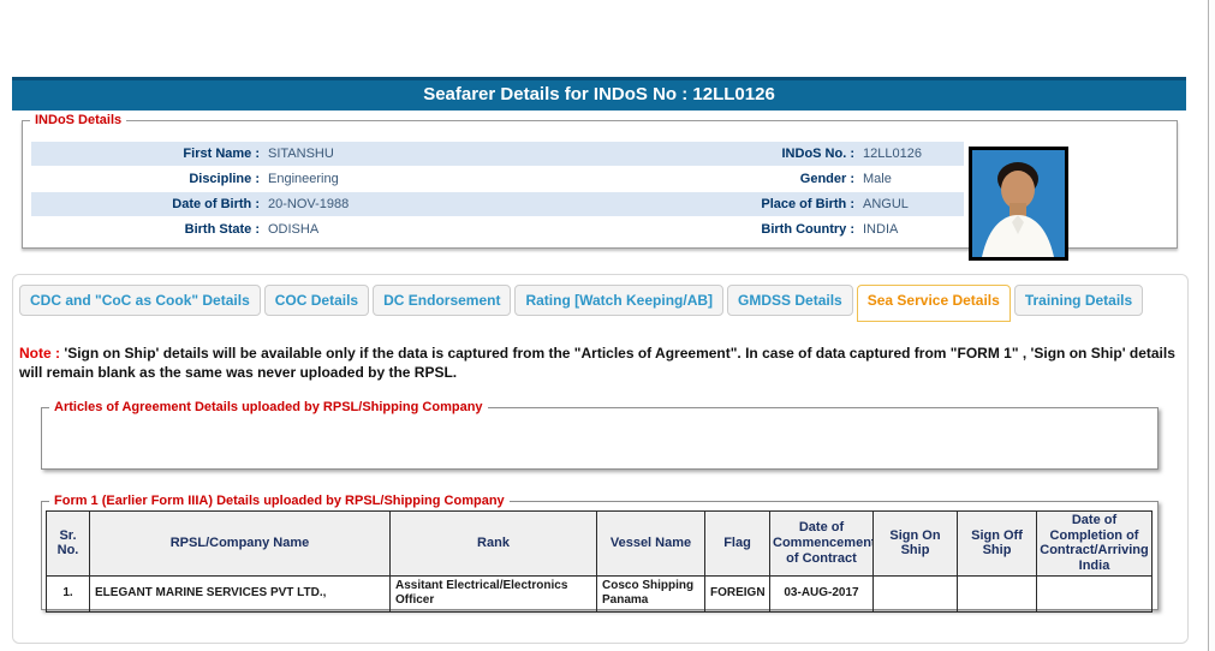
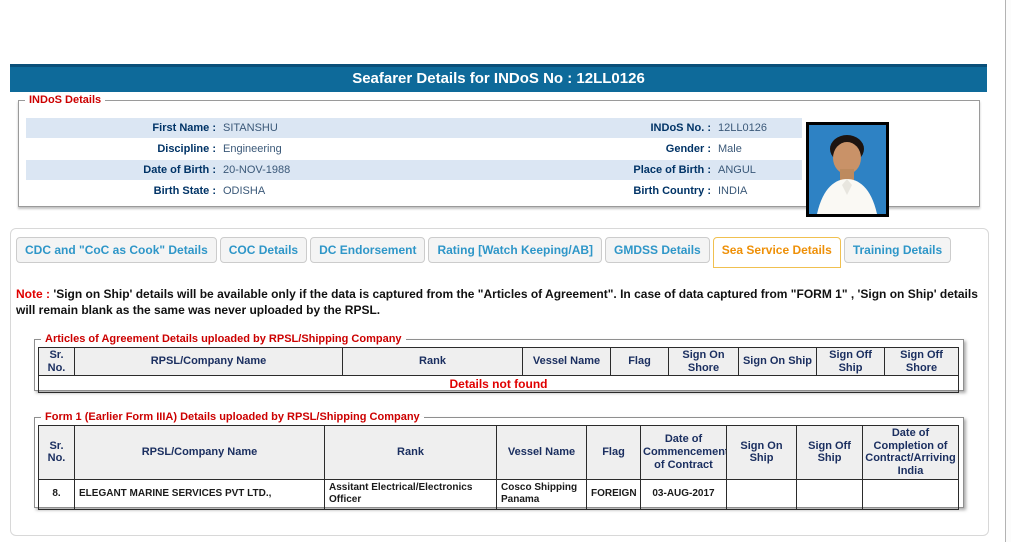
  Seafarer Details for INDoS No : 12LL0126
  INDoS Details
  First Name :
  SITANSHU
  INDoS No. :
  12LL0126
  Discipline :
  Engineering
  Gender :
  Male
  Date of Birth :
  20-NOV-1988
  Place of Birth :
  ANGUL
  Birth State :
  ODISHA
  Birth Country :
  INDIA
  CDC and "CoC as Cook" Details
  COC Details
  DC Endorsement
  Rating [Watch Keeping/AB]
  GMDSS Details
  Sea Service Details
  Training Details
  Note : 'Sign on Ship' details will be available only if the data is captured from the "Articles of Agreement". In case of data captured from "FORM 1" , 'Sign on Ship' details will remain blank as the same was never uploaded by the RPSL.
  Articles of Agreement Details uploaded by RPSL/Shipping Company
+ Sr. No.	RPSL/Company Name	Rank	Vessel Name	Flag	Sign On Shore	Sign On Ship	Sign Off Ship	Sign Off Shore
+ Details not found
  Form 1 (Earlier Form IIIA) Details uploaded by RPSL/Shipping Company
  Sr. No.	RPSL/Company Name	Rank	Vessel Name	Flag	Date of Commencemen of Contract	Sign On Ship	Sign Off Ship	Date of Completion of Contract/Arriving India
- 1.	ELEGANT MARINE SERVICES PVT LTD.,	Assitant Electrical/Electronics Officer	Cosco Shipping Panama	FOREIGN	03-AUG-2017
+ 8.	ELEGANT MARINE SERVICES PVT LTD.,	Assitant Electrical/Electronics Officer	Cosco Shipping Panama	FOREIGN	03-AUG-2017
